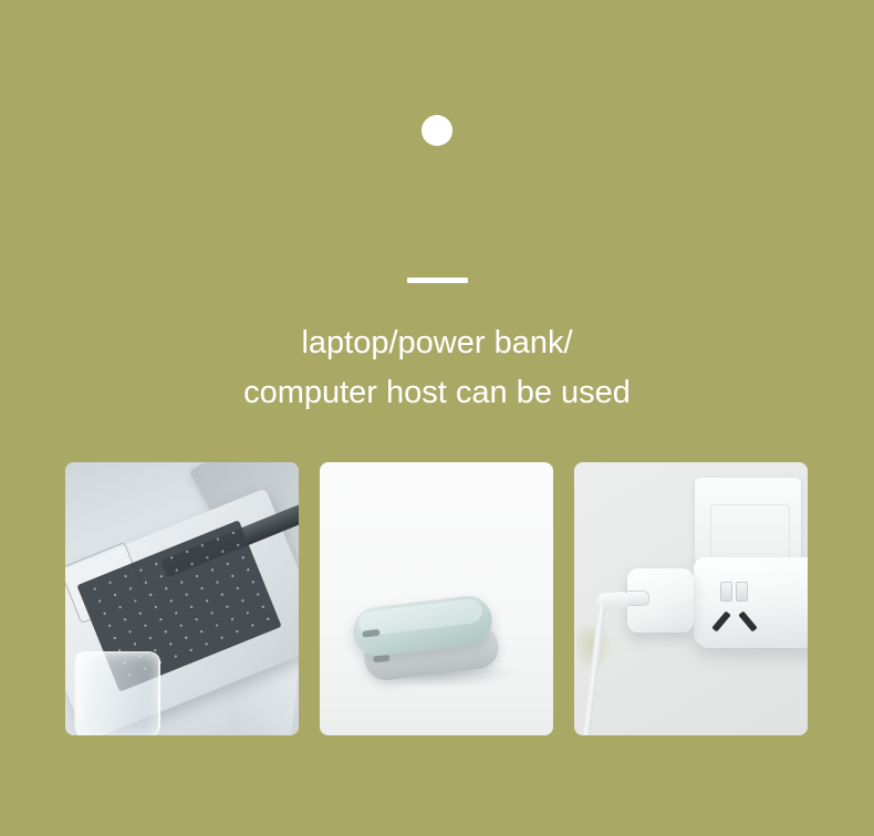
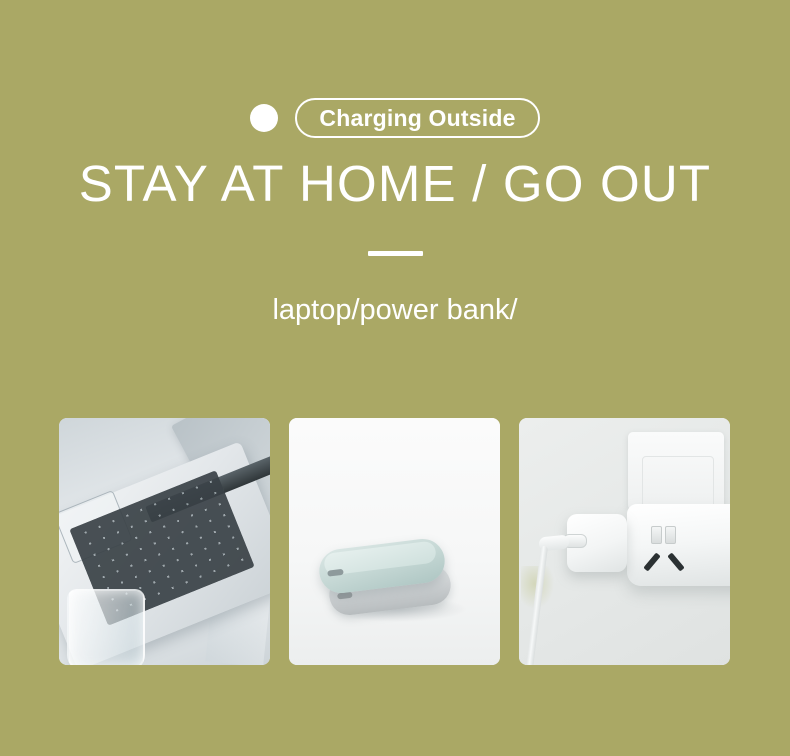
+ Charging Outside
+ STAY AT HOME / GO OUT
  laptop/power bank/
- computer host can be used
